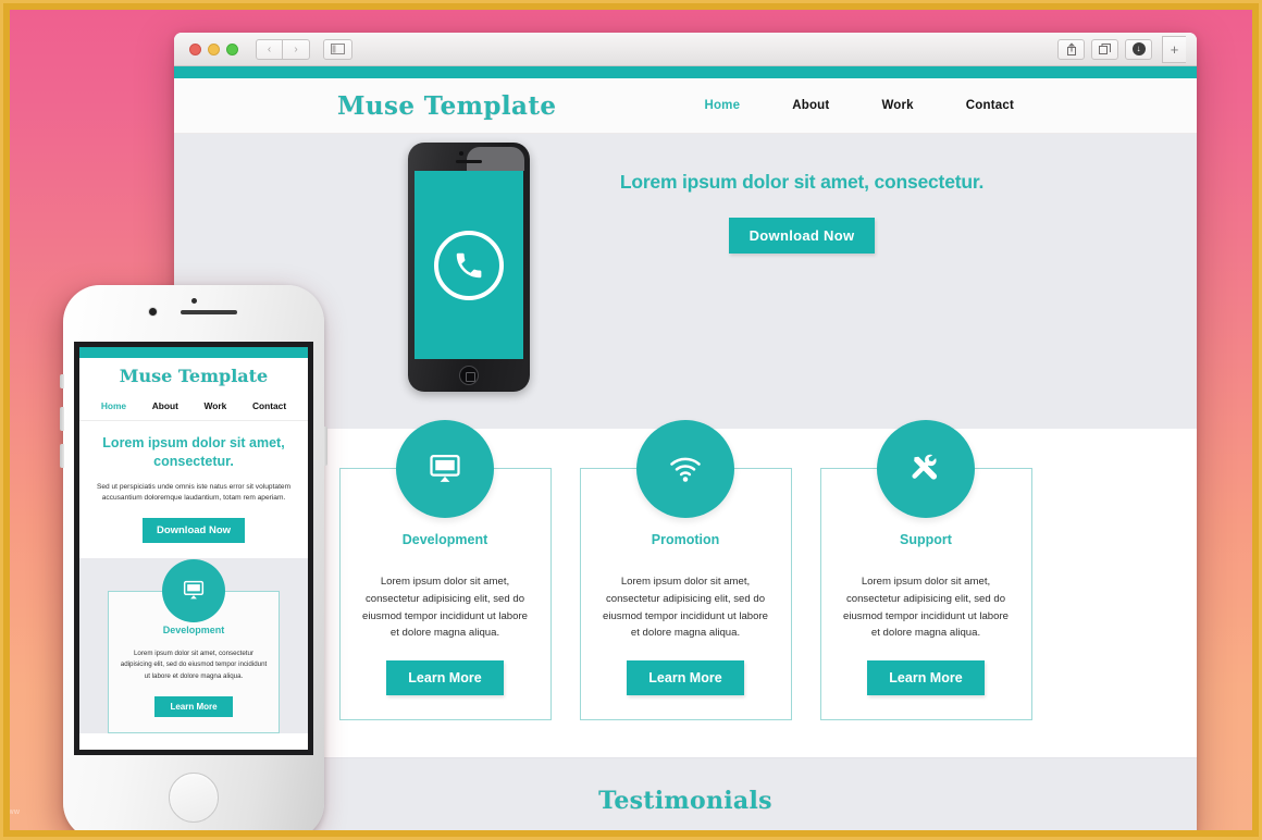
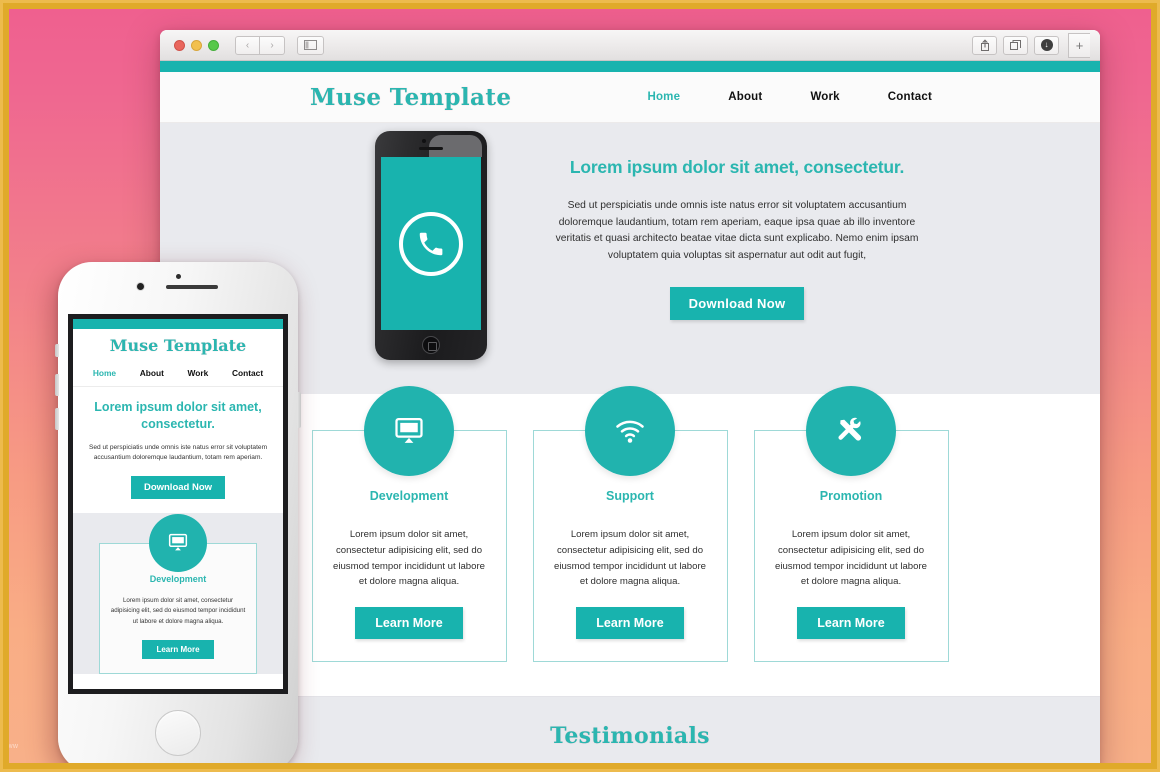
  ‹
  ›
  ↓
  +
  Muse Template
  Home
  About
  Work
  Contact
  Lorem ipsum dolor sit amet, consectetur.
+ Sed ut perspiciatis unde omnis iste natus error sit voluptatem accusantium doloremque laudantium, totam rem aperiam, eaque ipsa quae ab illo inventore veritatis et quasi architecto beatae vitae dicta sunt explicabo. Nemo enim ipsam voluptatem quia voluptas sit aspernatur aut odit aut fugit,
  Download Now
  Development
  Lorem ipsum dolor sit amet, consectetur adipisicing elit, sed do eiusmod tempor incididunt ut labore et dolore magna aliqua.
  Learn More
- Promotion
+ Support
  Lorem ipsum dolor sit amet, consectetur adipisicing elit, sed do eiusmod tempor incididunt ut labore et dolore magna aliqua.
  Learn More
- Support
+ Promotion
  Lorem ipsum dolor sit amet, consectetur adipisicing elit, sed do eiusmod tempor incididunt ut labore et dolore magna aliqua.
  Learn More
  Testimonials
  Muse Template
  Home
  About
  Work
  Contact
  Lorem ipsum dolor sit amet, consectetur.
  Download Now
  Development
  Learn More
